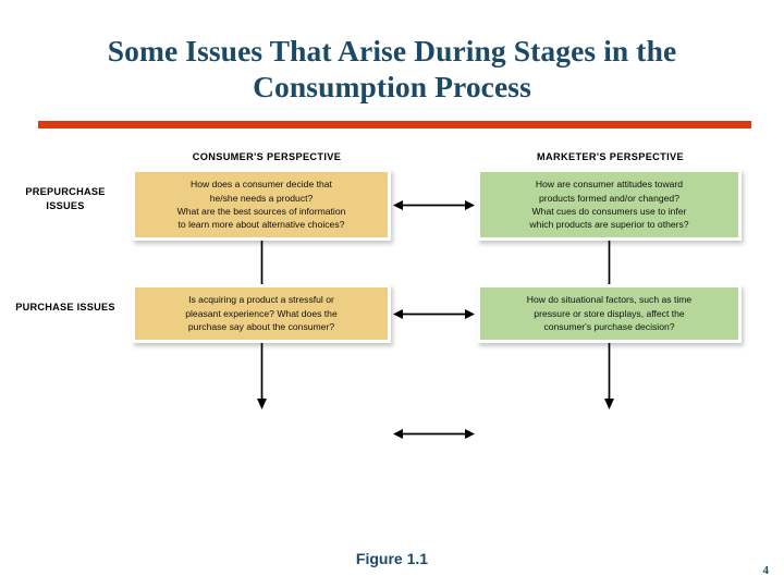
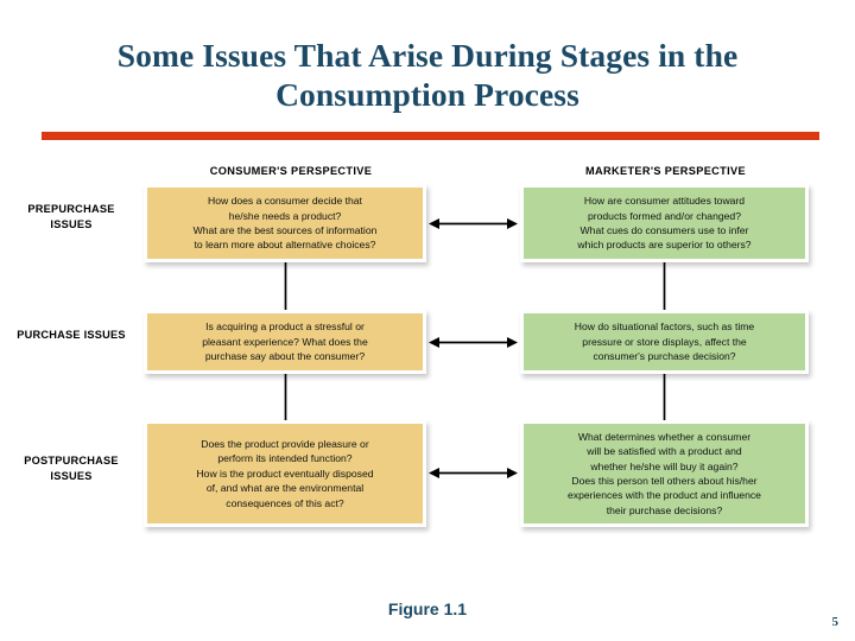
  Some Issues That Arise During Stages in the Consumption Process
  CONSUMER'S PERSPECTIVE
  MARKETER'S PERSPECTIVE
  PREPURCHASE ISSUES
  PURCHASE ISSUES
+ POSTPURCHASE ISSUES
  How does a consumer decide that
  he/she needs a product?
  What are the best sources of information
  to learn more about alternative choices?
  How are consumer attitudes toward
  products formed and/or changed?
  What cues do consumers use to infer
  which products are superior to others?
  Is acquiring a product a stressful or
  pleasant experience? What does the
  purchase say about the consumer?
  How do situational factors, such as time
  pressure or store displays, affect the
  consumer's purchase decision?
+ Does the product provide pleasure or
+ perform its intended function?
+ How is the product eventually disposed
+ of, and what are the environmental
+ consequences of this act?
+ What determines whether a consumer
+ will be satisfied with a product and
+ whether he/she will buy it again?
+ Does this person tell others about his/her
+ experiences with the product and influence
+ their purchase decisions?
  Figure 1.1
- 4
+ 5
